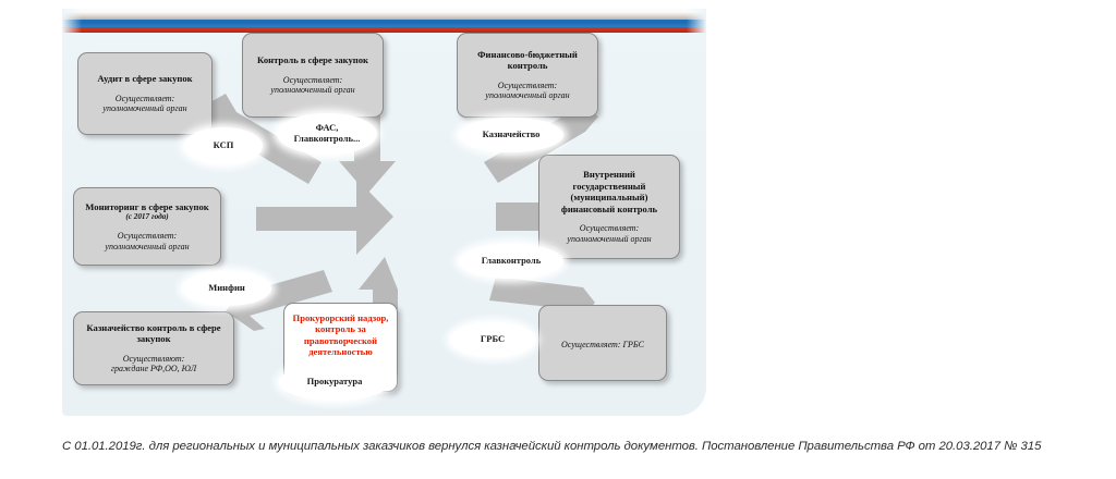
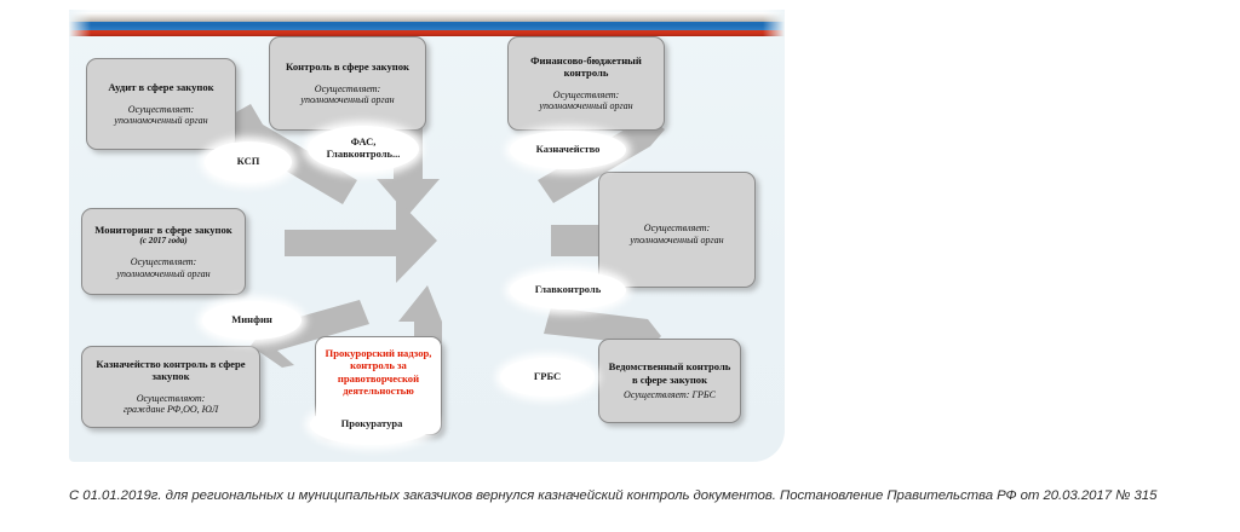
  Аудит в сфере закупок
  Осуществляет:
  уполномоченный орган
  Контроль в сфере закупок
  Осуществляет:
  уполномоченный орган
  Финансово-бюджетный контроль
  Осуществляет:
  уполномоченный орган
- Внутренний государственный (муниципальный) финансовый контроль
  Осуществляет:
  уполномоченный орган
  Мониторинг в сфере закупок
  (с 2017 года)
  Осуществляет:
  уполномоченный орган
  Казначейство контроль в сфере закупок
  Осуществляют:
  граждане РФ,ОО, ЮЛ
  Прокурорский надзор, контроль за правотворческой деятельностью
+ Ведомственный контроль в сфере закупок
  Осуществляет: ГРБС
  КСП
  ФАС,
  Главконтроль...
  Казначейство
  Главконтроль
  Минфин
  Прокуратура
  ГРБС
  С 01.01.2019г. для региональных и муниципальных заказчиков вернулся казначейский контроль документов. Постановление Правительства РФ от 20.03.2017 № 315
